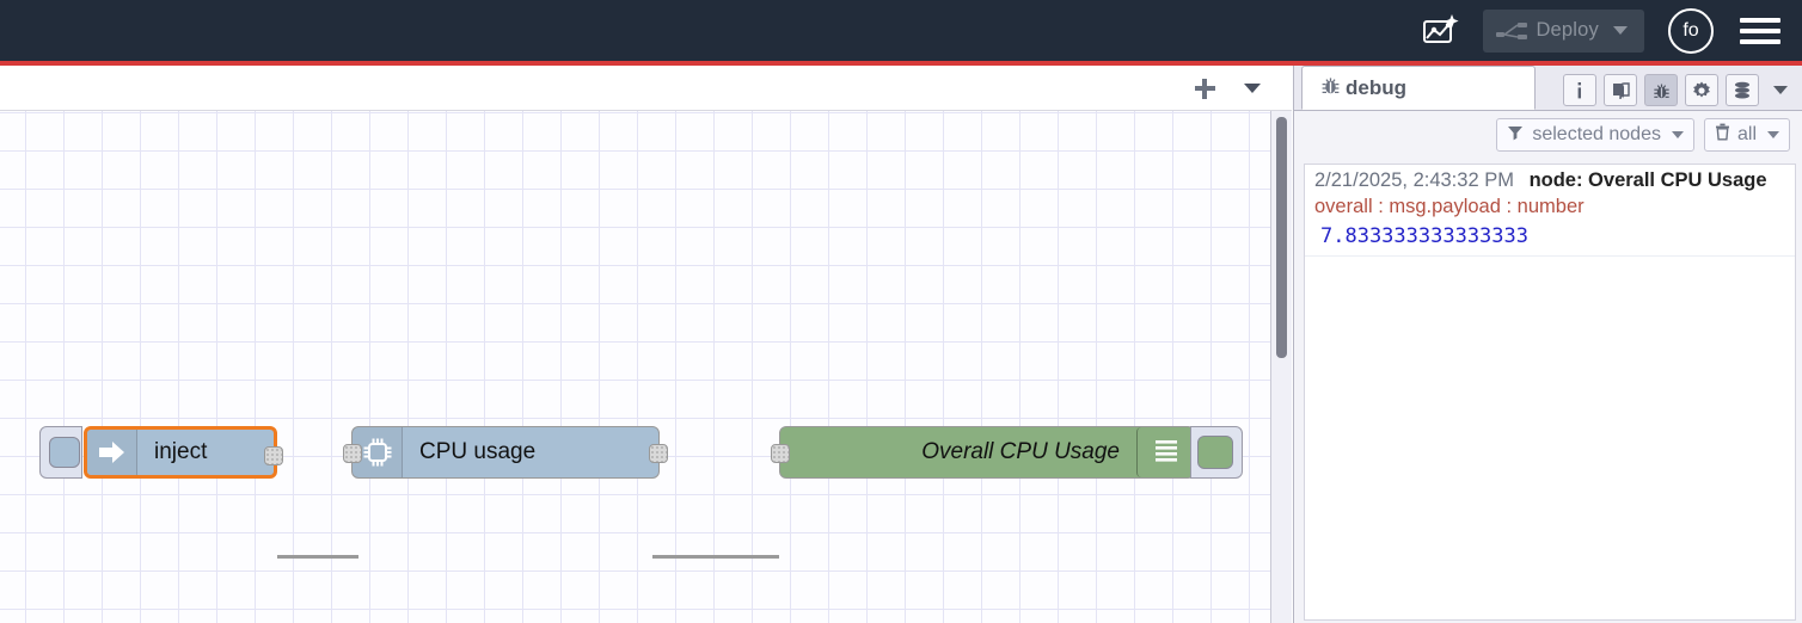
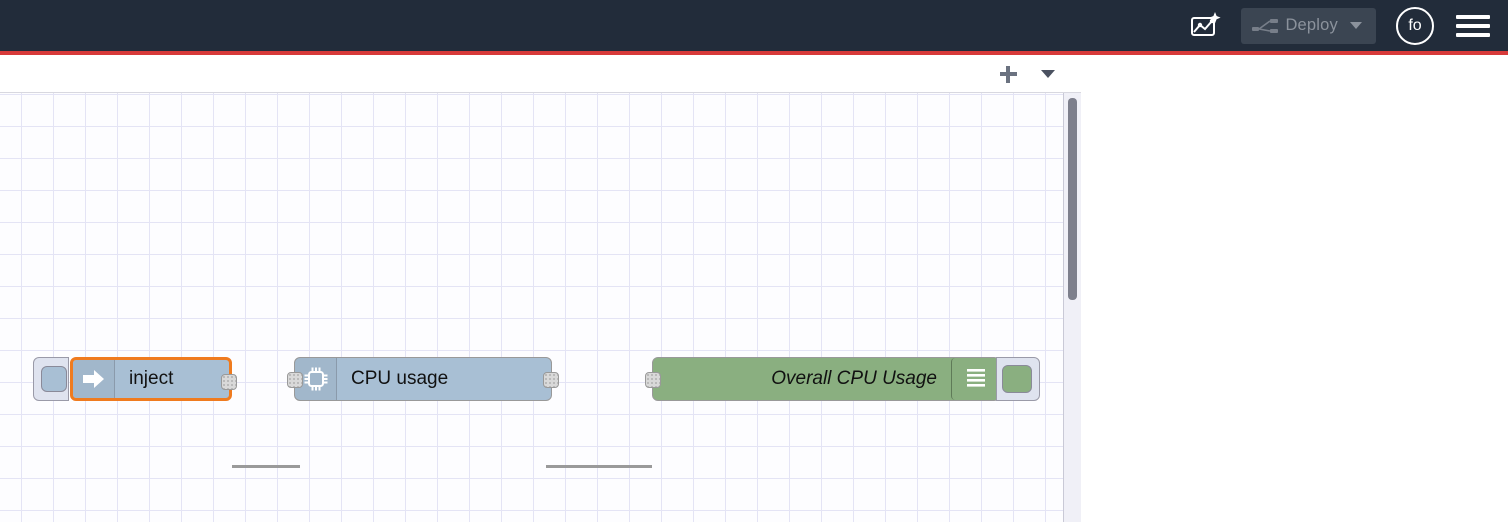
  Deploy
  fo
  inject
  CPU usage
  Overall CPU Usage
- debug
- selected nodes
- all
- 2/21/2025, 2:43:32 PM node: Overall CPU Usage
- overall : msg.payload : number
- 7.833333333333333
